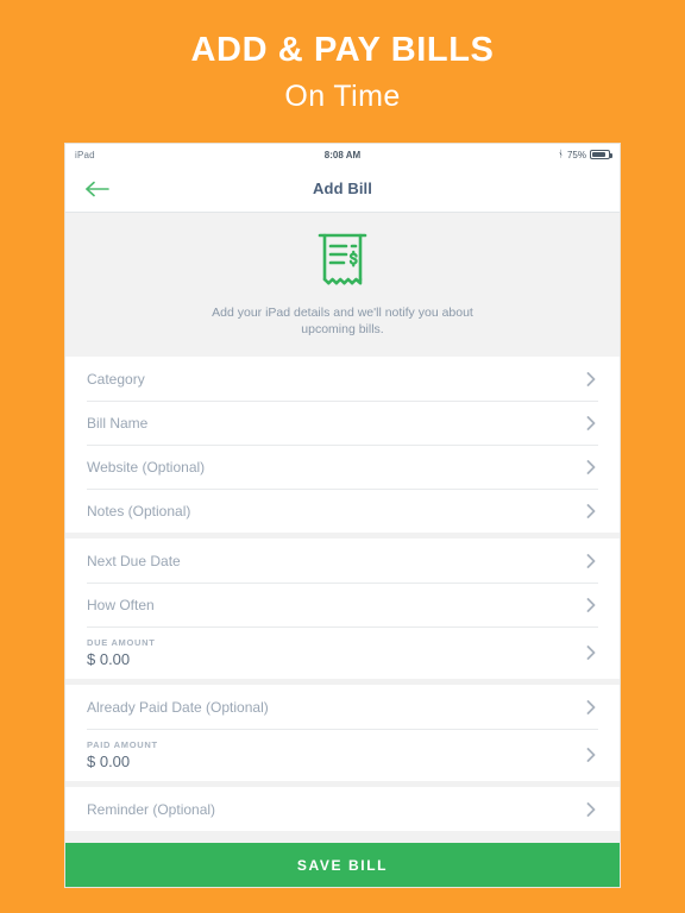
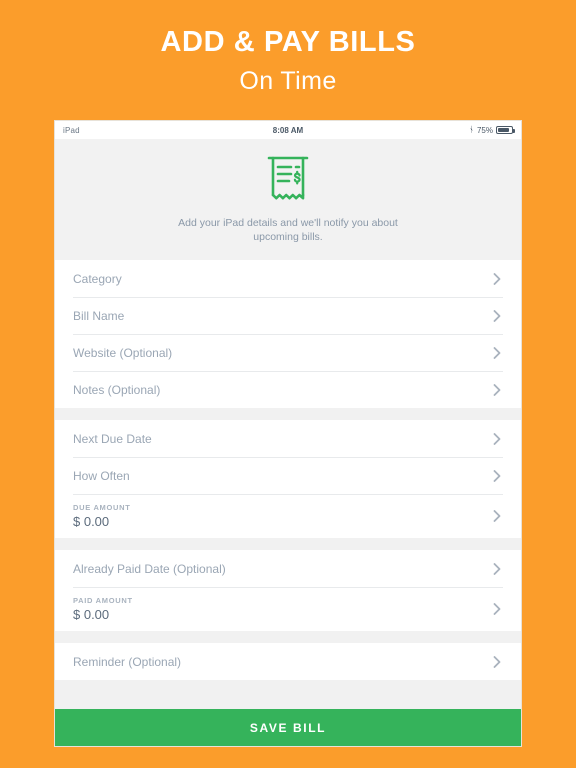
  ADD & PAY BILLS
  On Time
  iPad
  8:08 AM
  ᛀ
  75%
- Add Bill
  Add your iPad details and we'll notify you about upcoming bills.
  Category
  Bill Name
  Website (Optional)
  Notes (Optional)
  Next Due Date
  How Often
  DUE AMOUNT
  $ 0.00
  Already Paid Date (Optional)
  PAID AMOUNT
  $ 0.00
  Reminder (Optional)
  SAVE BILL
